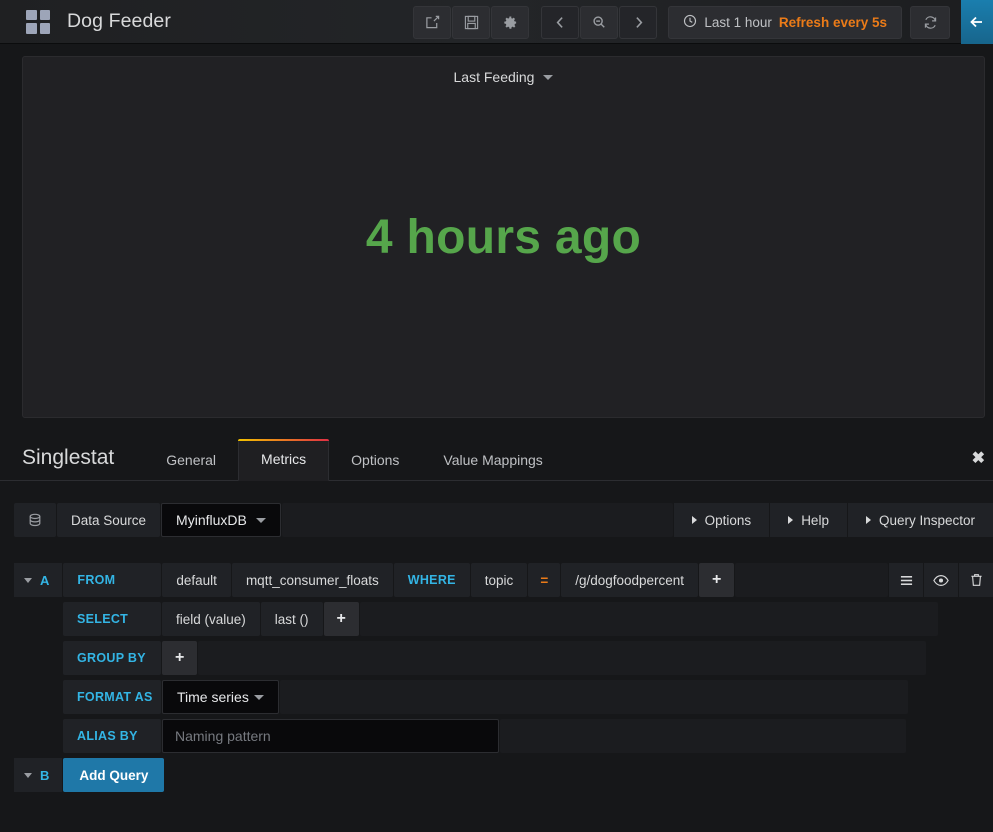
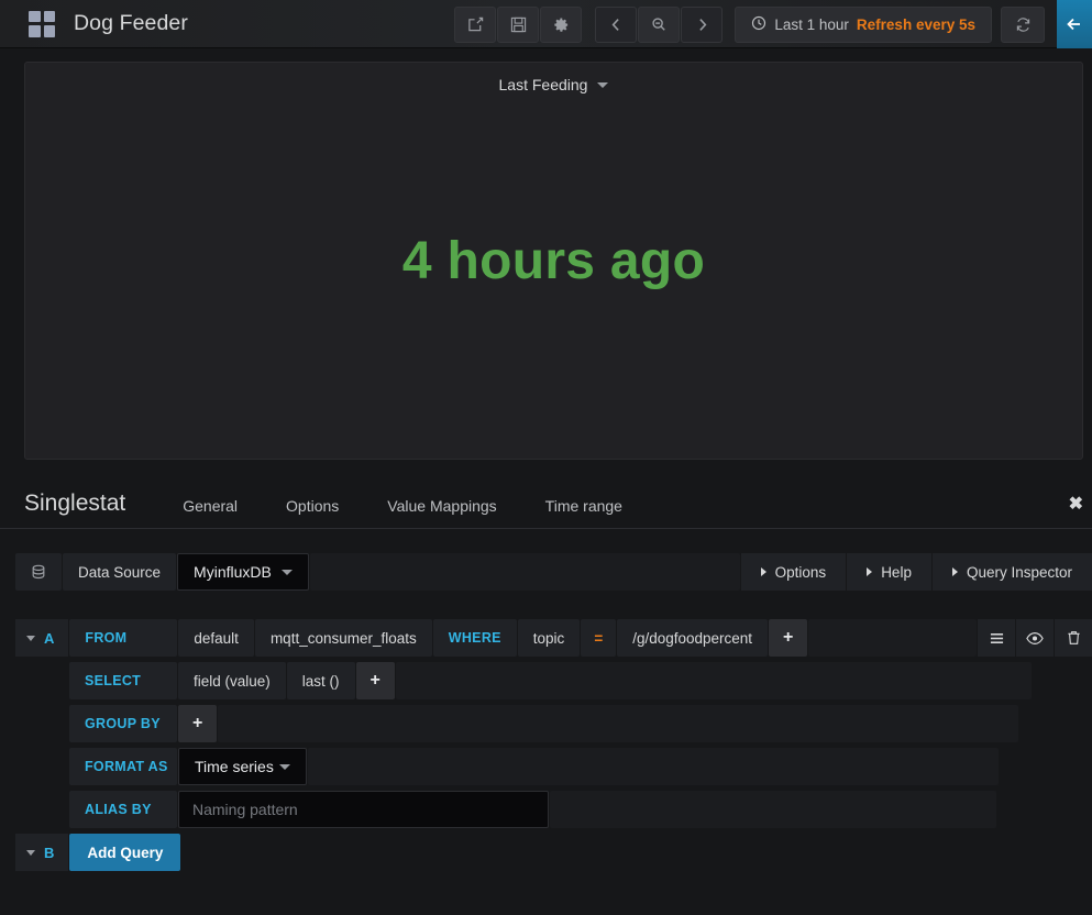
  Dog Feeder
  Last 1 hour
  Refresh every 5s
  Last Feeding
  4 hours ago
  Singlestat
  General
- Metrics
  Options
  Value Mappings
+ Time range
  ✖
  Data Source
  MyinfluxDB
  Options
  Help
  Query Inspector
  A
  FROM
  default
  mqtt_consumer_floats
  WHERE
  topic
  =
  /g/dogfoodpercent
  +
  SELECT
  field (value)
  last ()
  +
  GROUP BY
  +
  FORMAT AS
  Time series
  ALIAS BY
  Naming pattern
  B
  Add Query
